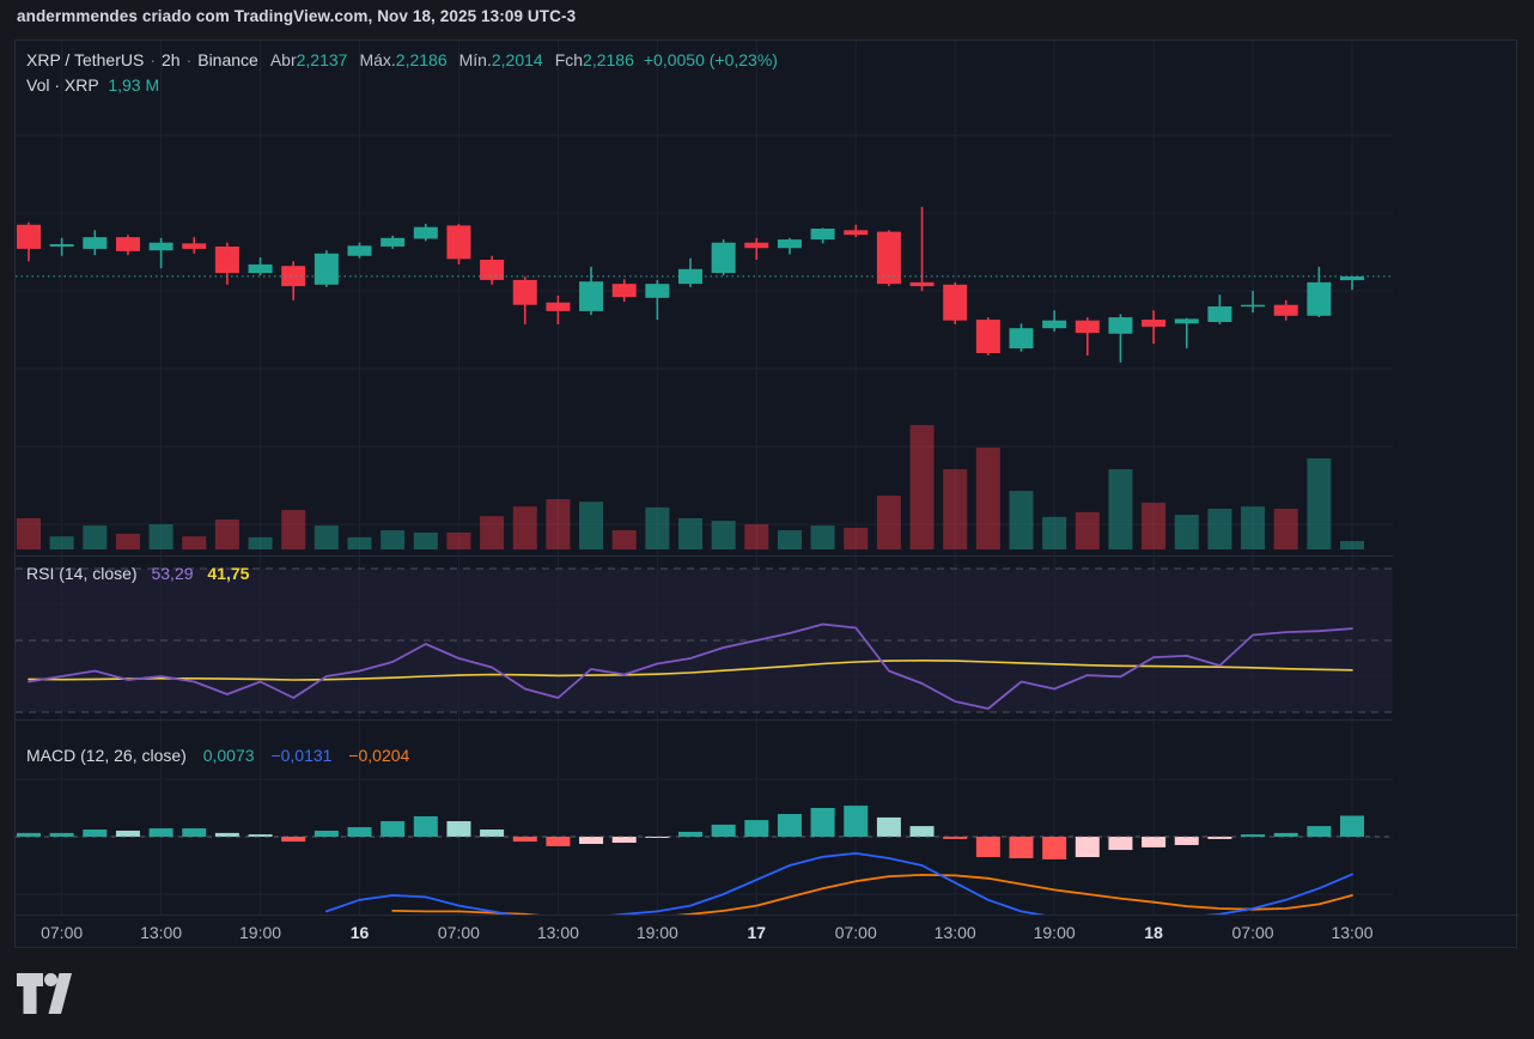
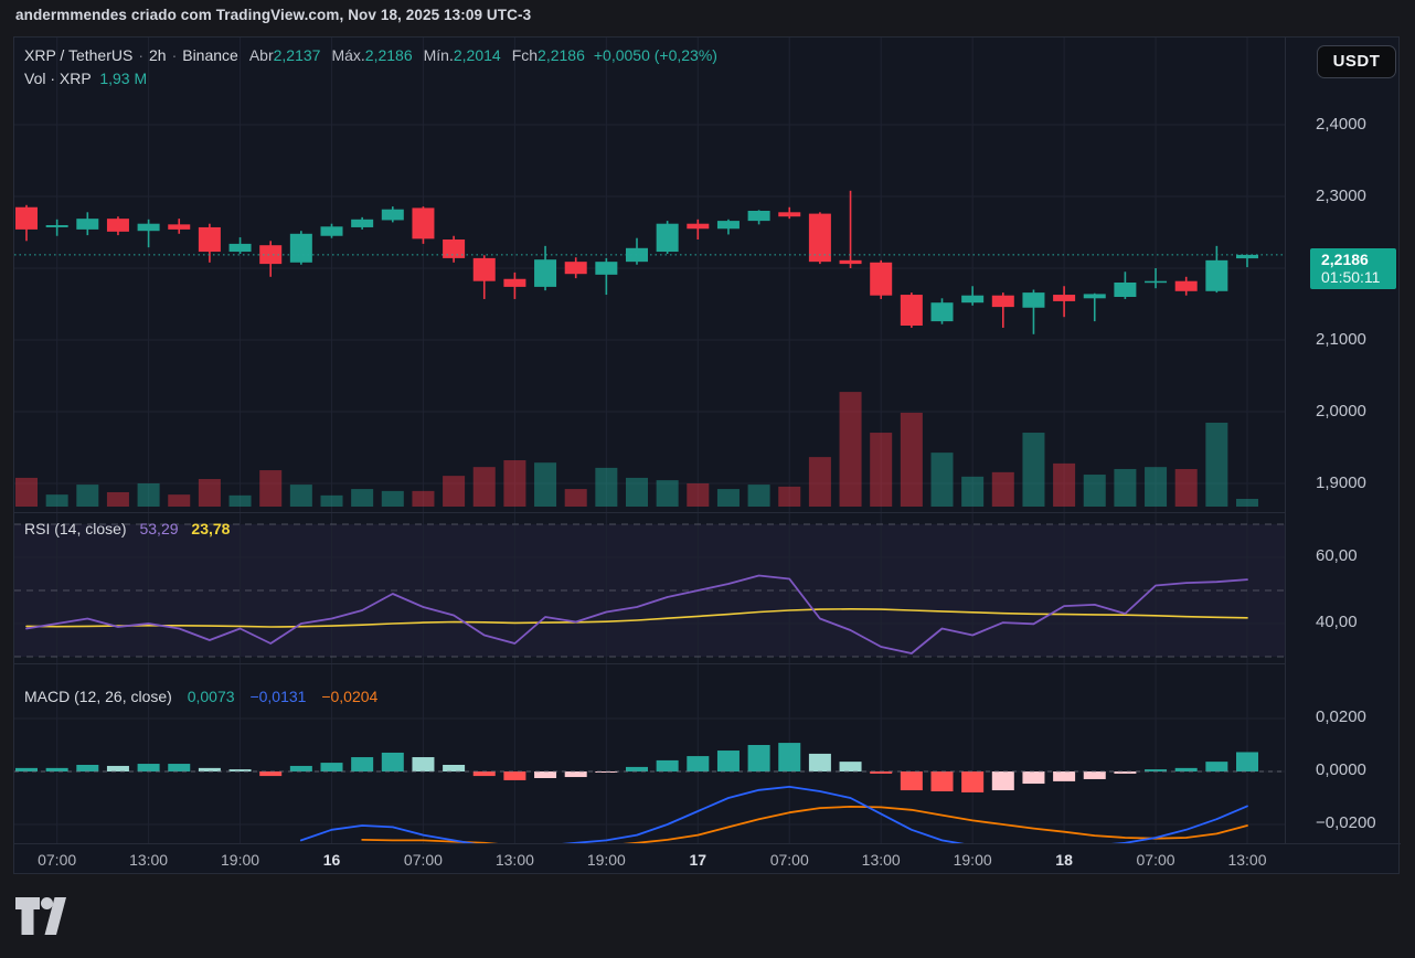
  andermmendes criado com TradingView.com, Nov 18, 2025 13:09 UTC-3
  XRP / TetherUS · 2h · Binance Abr2,2137 Máx.2,2186 Mín.2,2014 Fch2,2186 +0,0050 (+0,23%)
  Vol · XRP 1,93 M
- RSI (14, close) 53,29 41,75
+ RSI (14, close) 53,29 23,78
  MACD (12, 26, close) 0,0073 −0,0131 −0,0204
  07:00
  13:00
  19:00
  16
  07:00
  13:00
  19:00
  17
  07:00
  13:00
  19:00
  18
  07:00
  13:00
+ USDT
+ 2,2186
+ 01:50:11
+ 2,4000
+ 2,3000
+ 2,1000
+ 2,0000
+ 1,9000
+ 60,00
+ 40,00
+ 0,0200
+ 0,0000
+ −0,0200
